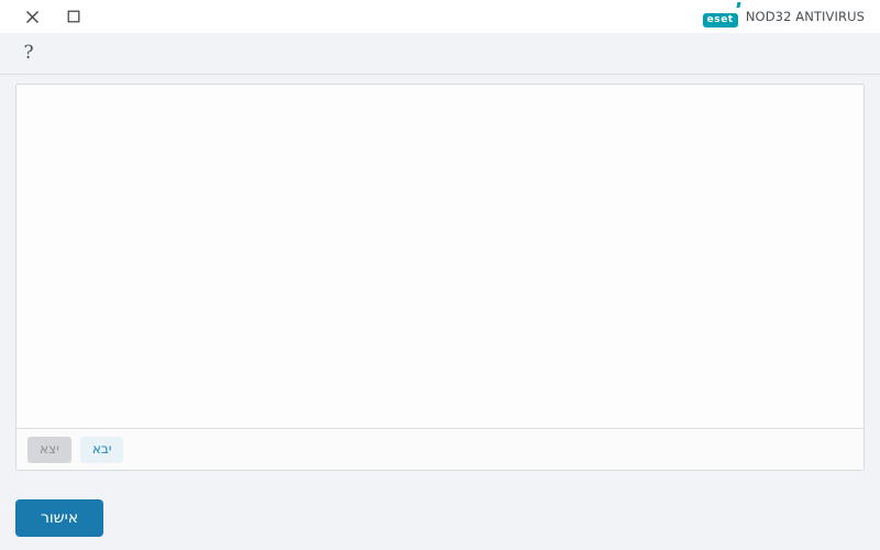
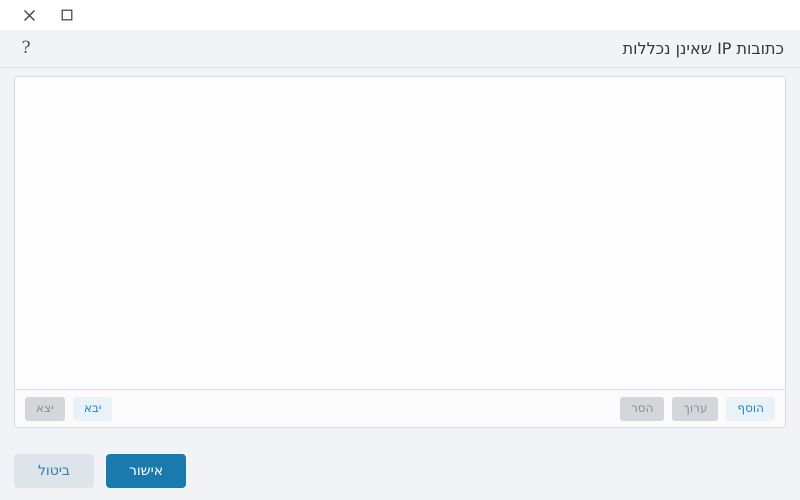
- eset
- NOD32 ANTIVIRUS
  ?
+ כתובות IP שאינן נכללות
  יצא
  יבא
+ הסר
+ ערוך
+ הוסף
+ ביטול
  אישור
